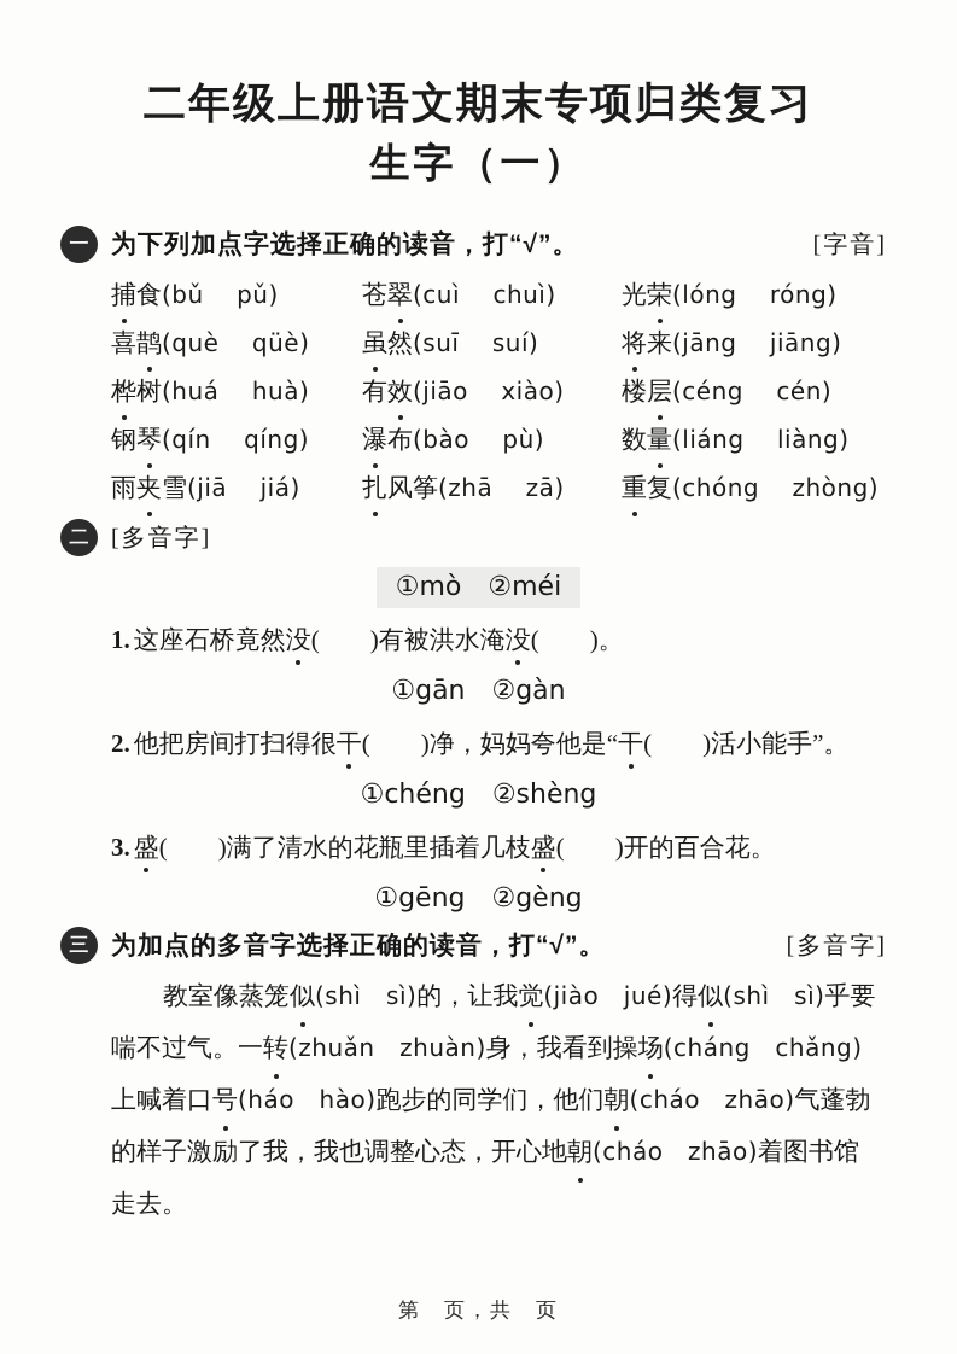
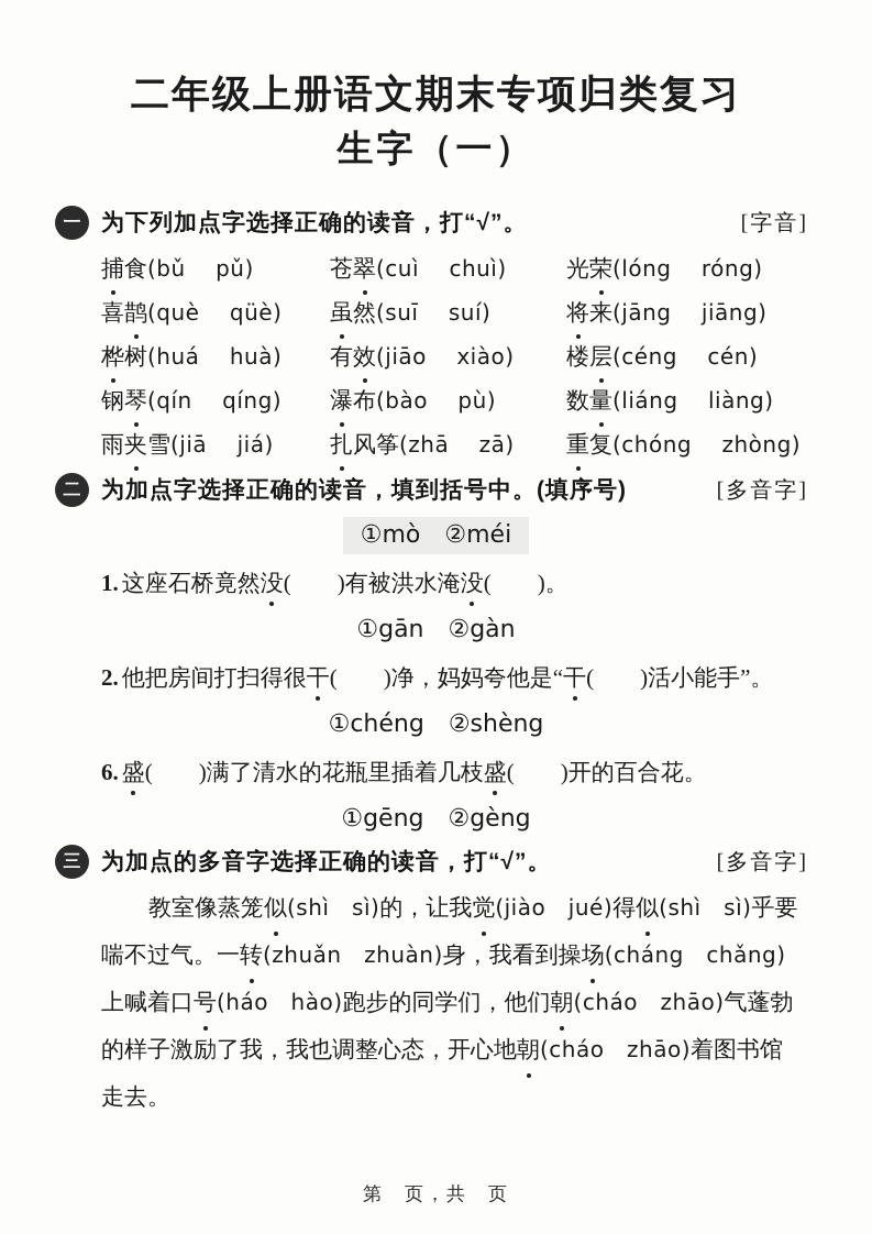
  二年级上册语文期末专项归类复习
  生字（一）
  一
  为下列加点字选择正确的读音，打“√”。
  [字音]
  捕食(bǔ pǔ)
  苍翠(cuì chuì)
  光荣(lóng róng)
  喜鹊(què qüè)
  虽然(suī suí)
  将来(jāng jiāng)
  桦树(huá huà)
  有效(jiāo xiào)
  楼层(céng cén)
  钢琴(qín qíng)
  瀑布(bào pù)
  数量(liáng liàng)
  雨夹雪(jiā jiá)
  扎风筝(zhā zā)
  重复(chóng zhòng)
  二
+ 为加点字选择正确的读音，填到括号中。(填序号)
  [多音字]
  ①mò ②méi
  1. 这座石桥竟然没( )有被洪水淹没( )。
  ①gān ②gàn
  2. 他把房间打扫得很干( )净，妈妈夸他是“干( )活小能手”。
  ①chéng ②shèng
- 3. 盛( )满了清水的花瓶里插着几枝盛( )开的百合花。
+ 6. 盛( )满了清水的花瓶里插着几枝盛( )开的百合花。
  ①gēng ②gèng
  三
  为加点的多音字选择正确的读音，打“√”。
  [多音字]
  教室像蒸笼似(shì sì)的，让我觉(jiào jué)得似(shì sì)乎要
  喘不过气。一转(zhuǎn zhuàn)身，我看到操场(cháng chǎng)
  上喊着口号(háo hào)跑步的同学们，他们朝(cháo zhāo)气蓬勃
  的样子激励了我，我也调整心态，开心地朝(cháo zhāo)着图书馆
  走去。
  第 页，共 页
